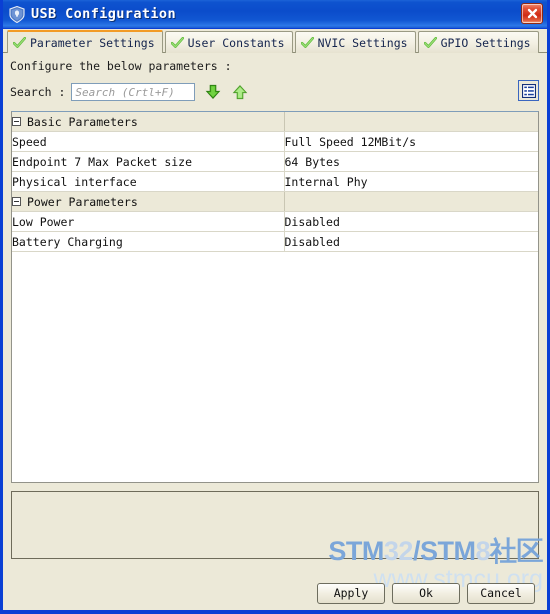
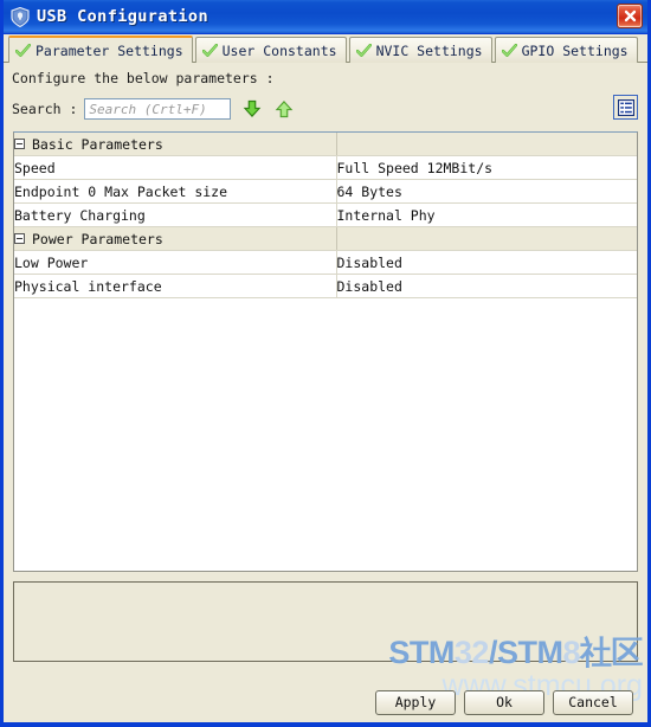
  USB Configuration
  Parameter Settings
  User Constants
  NVIC Settings
  GPIO Settings
  Configure the below parameters :
  Search :
  Search (Crtl+F)
  Basic Parameters
  Speed	Full Speed 12MBit/s
- Endpoint 7 Max Packet size	64 Bytes
+ Endpoint 0 Max Packet size	64 Bytes
- Physical interface	Internal Phy
+ Battery Charging	Internal Phy
  Power Parameters
  Low Power	Disabled
- Battery Charging	Disabled
+ Physical interface	Disabled
  STM32/STM8社区
  www.stmcu.org
  Apply
  Ok
  Cancel
